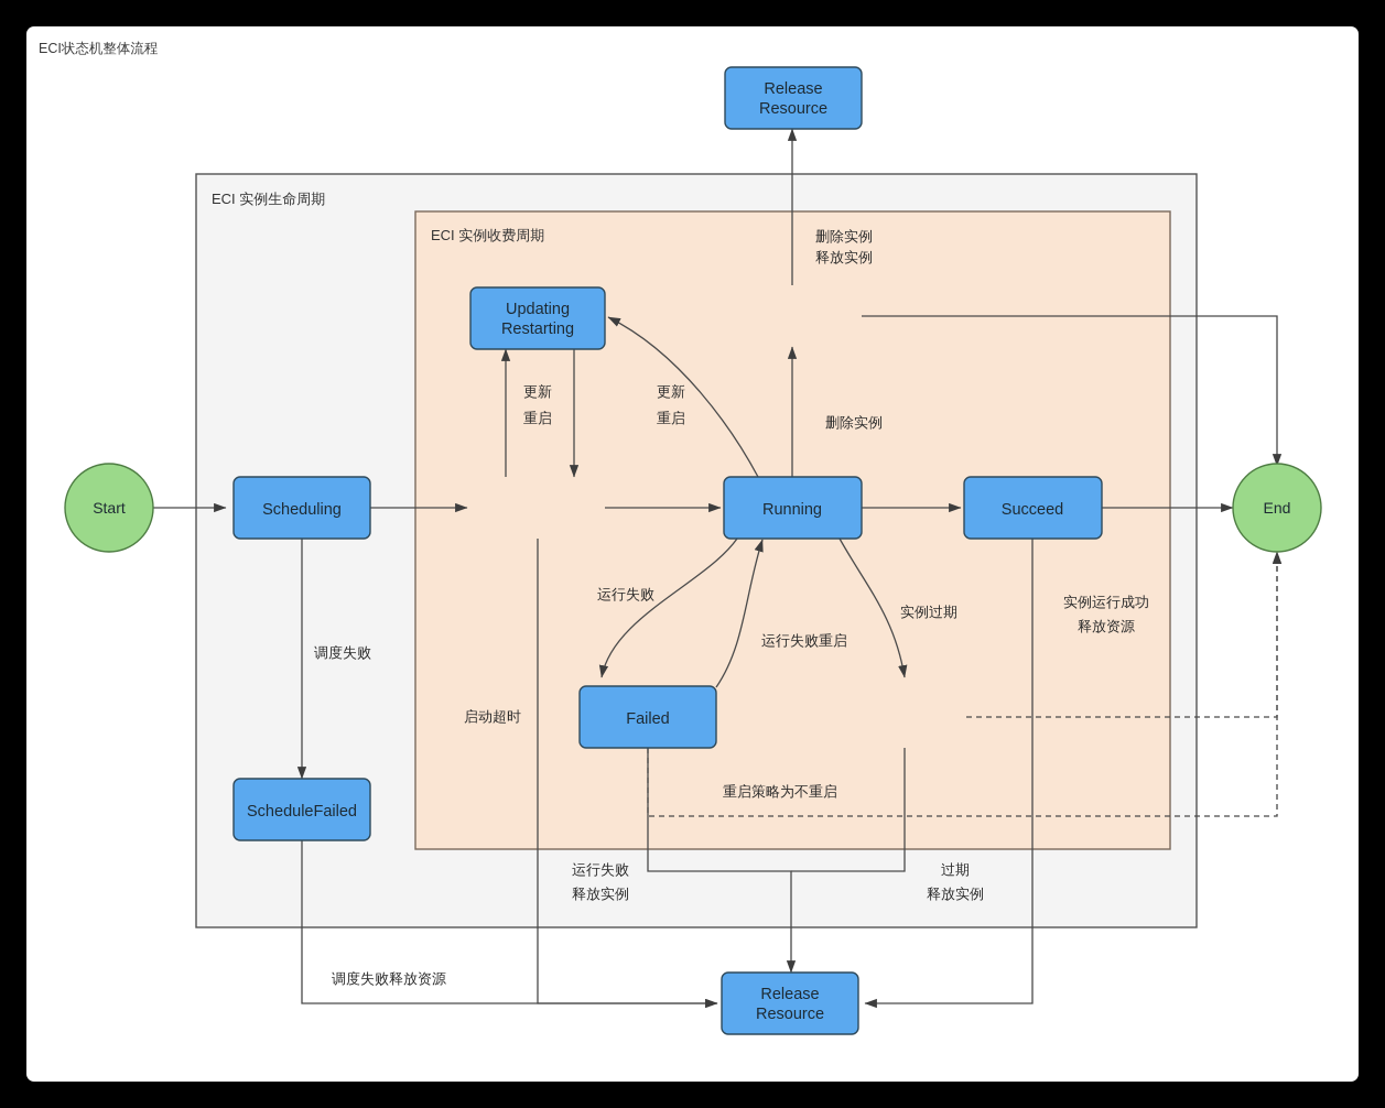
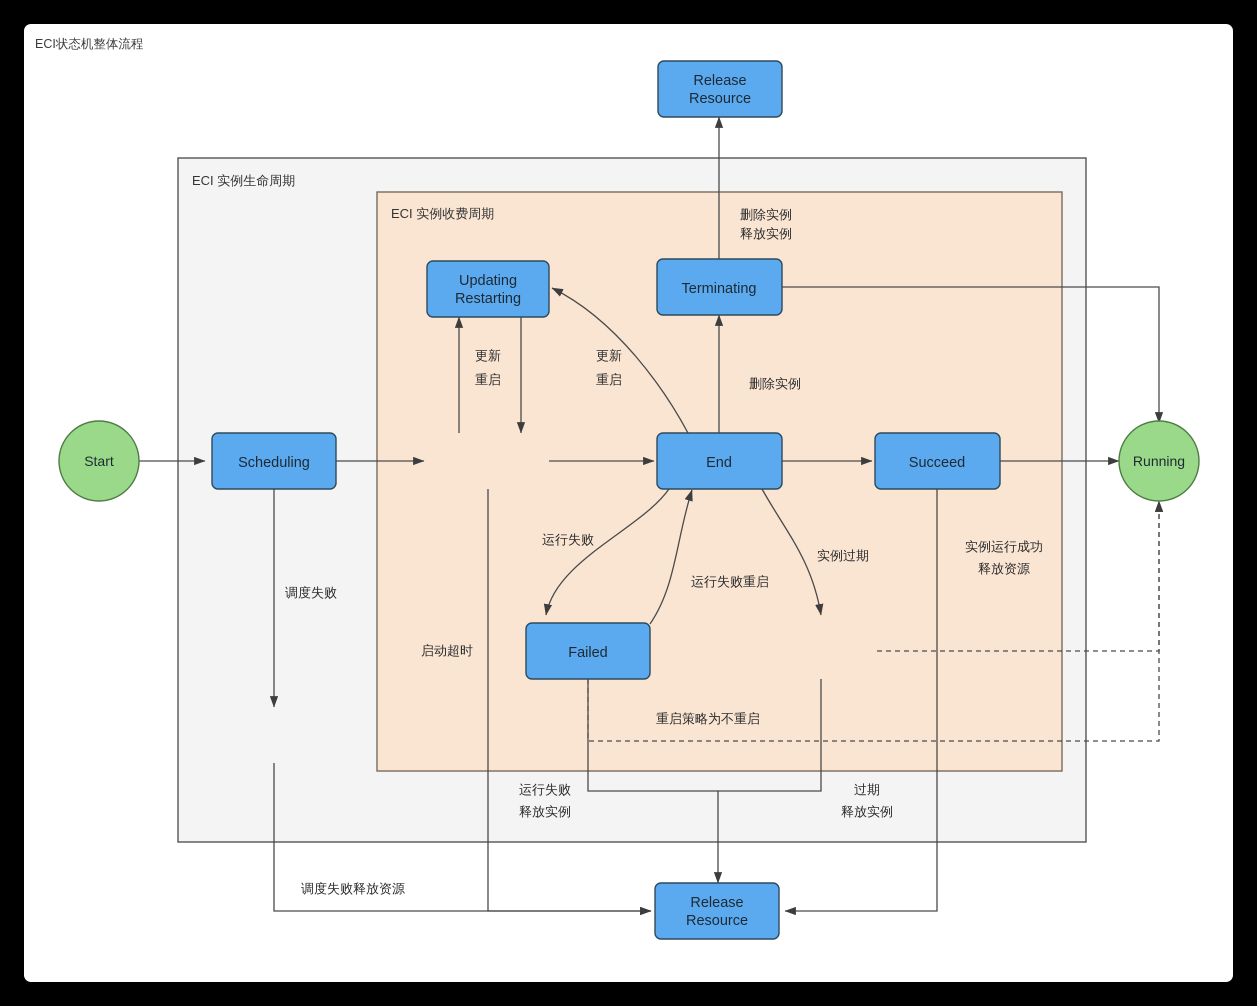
  ECI状态机整体流程
  ECI 实例生命周期
  ECI 实例收费周期
  Start
- End
+ Running
  Scheduling
- ScheduleFailed
  Updating
  Restarting
- Running
+ End
+ Terminating
  Succeed
  Failed
  Release
  Resource
  Release
  Resource
  删除实例
  释放实例
  更新
  重启
  更新
  重启
  删除实例
  调度失败
  启动超时
  运行失败
  运行失败重启
  实例过期
  实例运行成功
  释放资源
  重启策略为不重启
  运行失败
  释放实例
  过期
  释放实例
  调度失败释放资源
